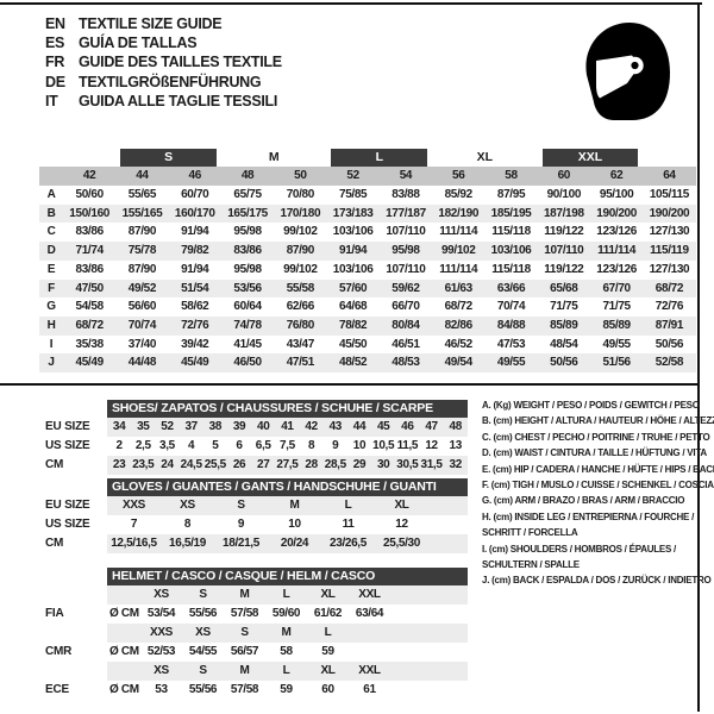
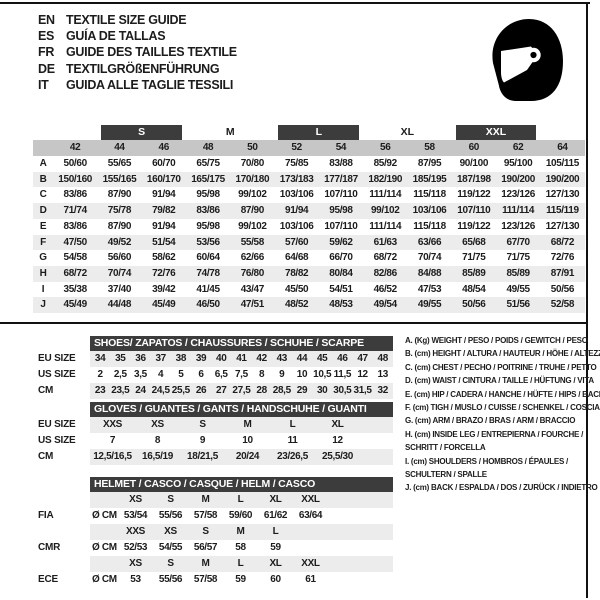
  EN
  TEXTILE SIZE GUIDE
  ES
  GUÍA DE TALLAS
  FR
  GUIDE DES TAILLES TEXTILE
  DE
  TEXTILGRÖßENFÜHRUNG
  IT
  GUIDA ALLE TAGLIE TESSILI
  	S	M	L	XL	XXL
  	42	44	46	48	50	52	54	56	58	60	62	64
  A	50/60	55/65	60/70	65/75	70/80	75/85	83/88	85/92	87/95	90/100	95/100	105/115
  B	150/160	155/165	160/170	165/175	170/180	173/183	177/187	182/190	185/195	187/198	190/200	190/200
  C	83/86	87/90	91/94	95/98	99/102	103/106	107/110	111/114	115/118	119/122	123/126	127/130
  D	71/74	75/78	79/82	83/86	87/90	91/94	95/98	99/102	103/106	107/110	111/114	115/119
  E	83/86	87/90	91/94	95/98	99/102	103/106	107/110	111/114	115/118	119/122	123/126	127/130
  F	47/50	49/52	51/54	53/56	55/58	57/60	59/62	61/63	63/66	65/68	67/70	68/72
  G	54/58	56/60	58/62	60/64	62/66	64/68	66/70	68/72	70/74	71/75	71/75	72/76
  H	68/72	70/74	72/76	74/78	76/80	78/82	80/84	82/86	84/88	85/89	85/89	87/91
- I	35/38	37/40	39/42	41/45	43/47	45/50	46/51	46/52	47/53	48/54	49/55	50/56
+ I	35/38	37/40	39/42	41/45	43/47	45/50	54/51	46/52	47/53	48/54	49/55	50/56
  J	45/49	44/48	45/49	46/50	47/51	48/52	48/53	49/54	49/55	50/56	51/56	52/58
  	SHOES/ ZAPATOS / CHAUSSURES / SCHUHE / SCARPE
- EU SIZE	34	35	52	37	38	39	40	41	42	43	44	45	46	47	48
+ EU SIZE	34	35	36	37	38	39	40	41	42	43	44	45	46	47	48
  US SIZE	2	2,5	3,5	4	5	6	6,5	7,5	8	9	10	10,5	11,5	12	13
  CM	23	23,5	24	24,5	25,5	26	27	27,5	28	28,5	29	30	30,5	31,5	32
  	GLOVES / GUANTES / GANTS / HANDSCHUHE / GUANTI
  EU SIZE	XXS	XS	S	M	L	XL
  US SIZE	7	8	9	10	11	12
  CM	12,5/16,5	16,5/19	18/21,5	20/24	23/26,5	25,5/30
  	HELMET / CASCO / CASQUE / HELM / CASCO
  		XS	S	M	L	XL	XXL
  FIA	Ø CM	53/54	55/56	57/58	59/60	61/62	63/64
  		XXS	XS	S	M	L
  CMR	Ø CM	52/53	54/55	56/57	58	59
  		XS	S	M	L	XL	XXL
  ECE	Ø CM	53	55/56	57/58	59	60	61
  A. (Kg) WEIGHT / PESO / POIDS / GEWITCH / PESO
  B. (cm) HEIGHT / ALTURA / HAUTEUR / HÖHE / ALTEZ
  C. (cm) CHEST / PECHO / POITRINE / TRUHE / PETTO
  D. (cm) WAIST / CINTURA / TAILLE / HÜFTUNG / VITA
  E. (cm) HIP / CADERA / HANCHE / HÜFTE / HIPS / BAC
  F. (cm) TIGH / MUSLO / CUISSE / SCHENKEL / COSCIA
  G. (cm) ARM / BRAZO / BRAS / ARM / BRACCIO
  H. (cm) INSIDE LEG / ENTREPIERNA / FOURCHE /
  SCHRITT / FORCELLA
  I. (cm) SHOULDERS / HOMBROS / ÉPAULES /
  SCHULTERN / SPALLE
  J. (cm) BACK / ESPALDA / DOS / ZURÜCK / INDIETRO
